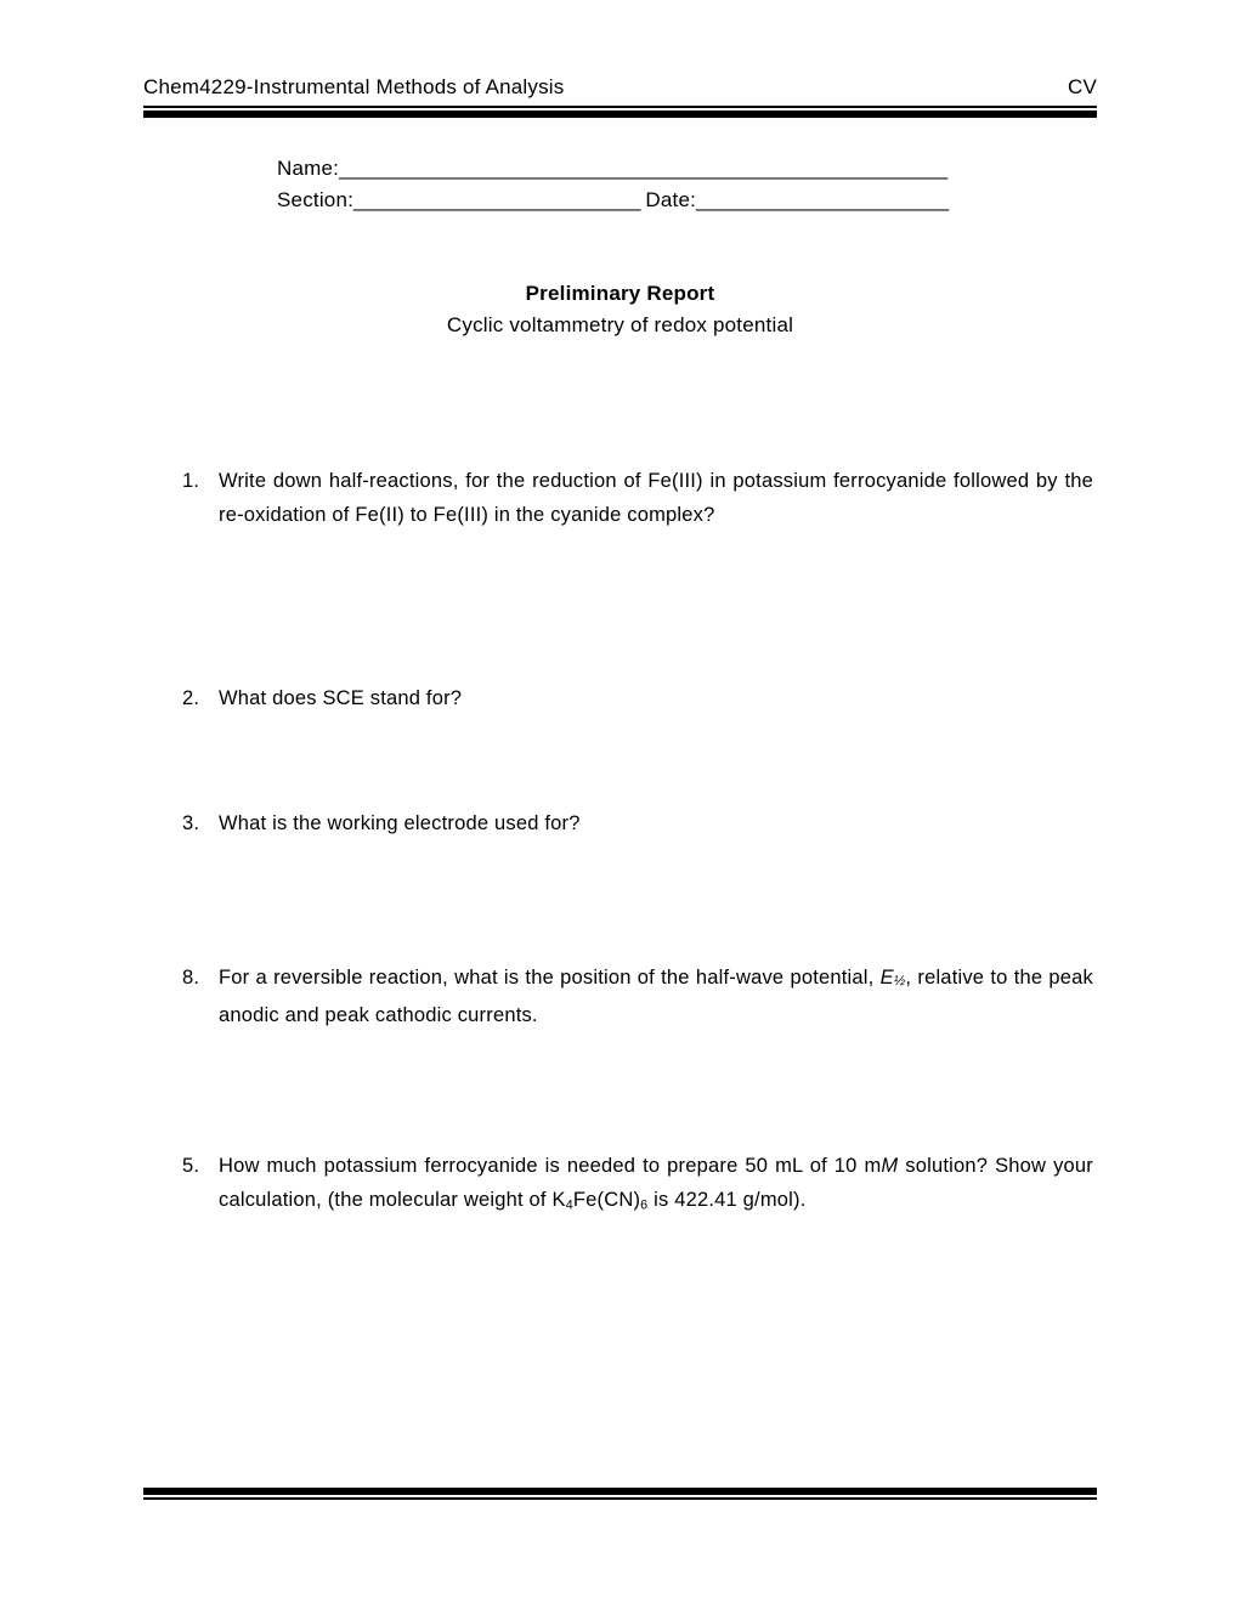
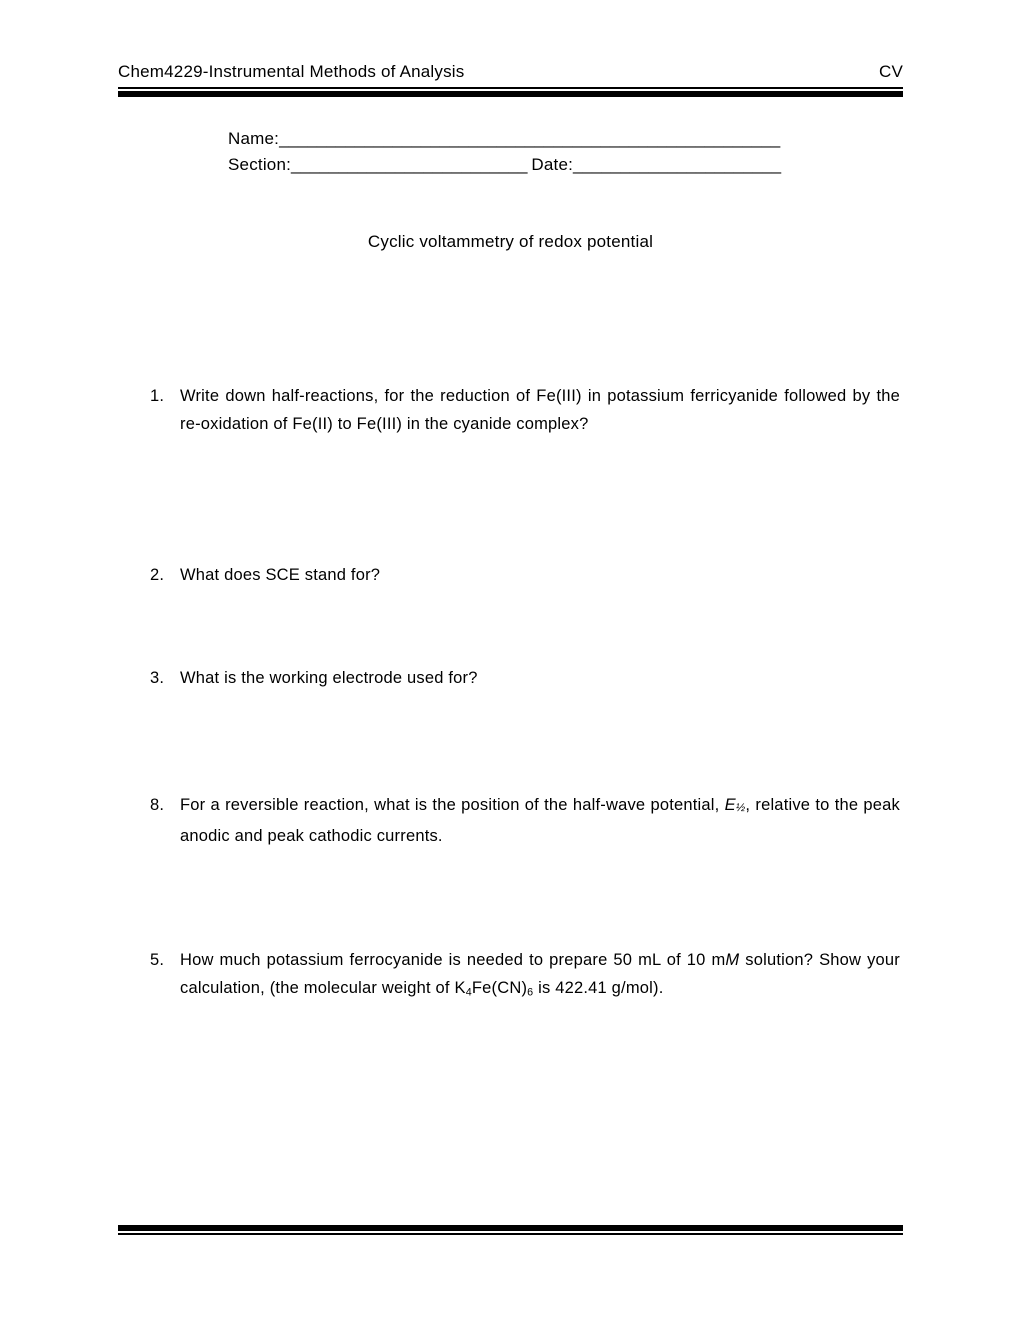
  Chem4229-Instrumental Methods of Analysis
  CV
  Name:_____________________________________________________
  Section:_________________________ Date:______________________
- Preliminary Report
  Cyclic voltammetry of redox potential
  1.
- Write down half-reactions, for the reduction of Fe(III) in potassium ferrocyanide followed by the re-oxidation of Fe(II) to Fe(III) in the cyanide complex?
+ Write down half-reactions, for the reduction of Fe(III) in potassium ferricyanide followed by the re-oxidation of Fe(II) to Fe(III) in the cyanide complex?
  2.
  What does SCE stand for?
  3.
  What is the working electrode used for?
  8.
  For a reversible reaction, what is the position of the half-wave potential, E½, relative to the peak anodic and peak cathodic currents.
  5.
  How much potassium ferrocyanide is needed to prepare 50 mL of 10 mM solution? Show your calculation, (the molecular weight of K4Fe(CN)6 is 422.41 g/mol).
